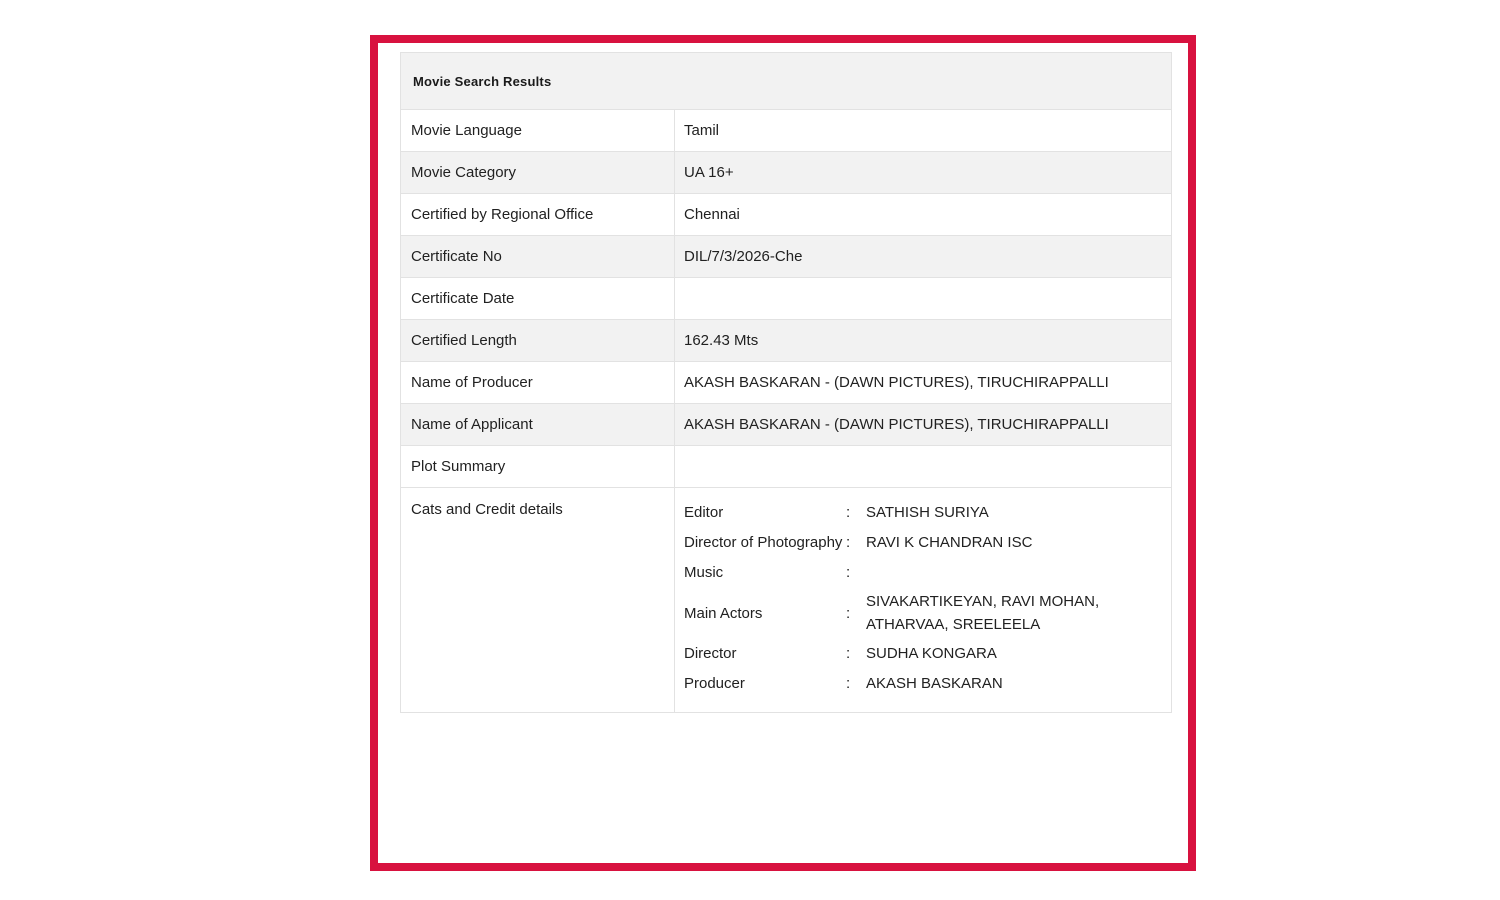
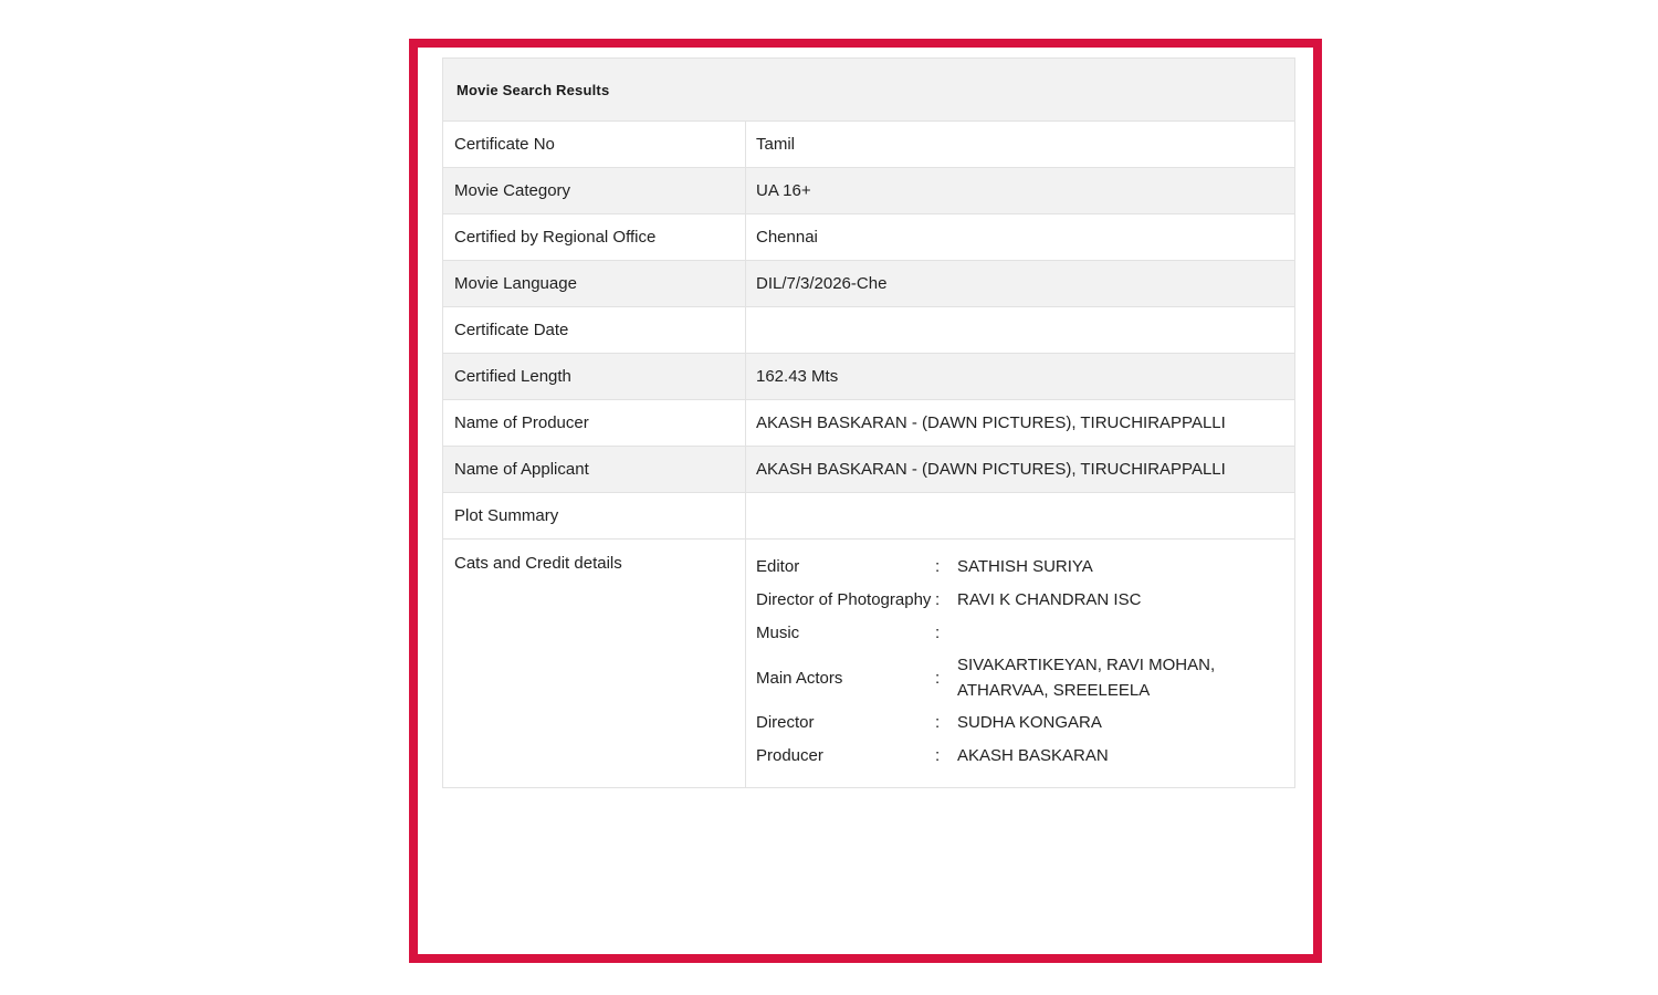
  Movie Search Results
- Movie Language
+ Certificate No
  Tamil
  Movie Category
  UA 16+
  Certified by Regional Office
  Chennai
- Certificate No
+ Movie Language
  DIL/7/3/2026-Che
  Certificate Date
  Certified Length
  162.43 Mts
  Name of Producer
  AKASH BASKARAN - (DAWN PICTURES), TIRUCHIRAPPALLI
  Name of Applicant
  AKASH BASKARAN - (DAWN PICTURES), TIRUCHIRAPPALLI
  Plot Summary
  Cats and Credit details
  Editor
  :
  SATHISH SURIYA
  Director of Photography
  :
  RAVI K CHANDRAN ISC
  Music
  :
  Main Actors
  :
  SIVAKARTIKEYAN, RAVI MOHAN, ATHARVAA, SREELEELA
  Director
  :
  SUDHA KONGARA
  Producer
  :
  AKASH BASKARAN
